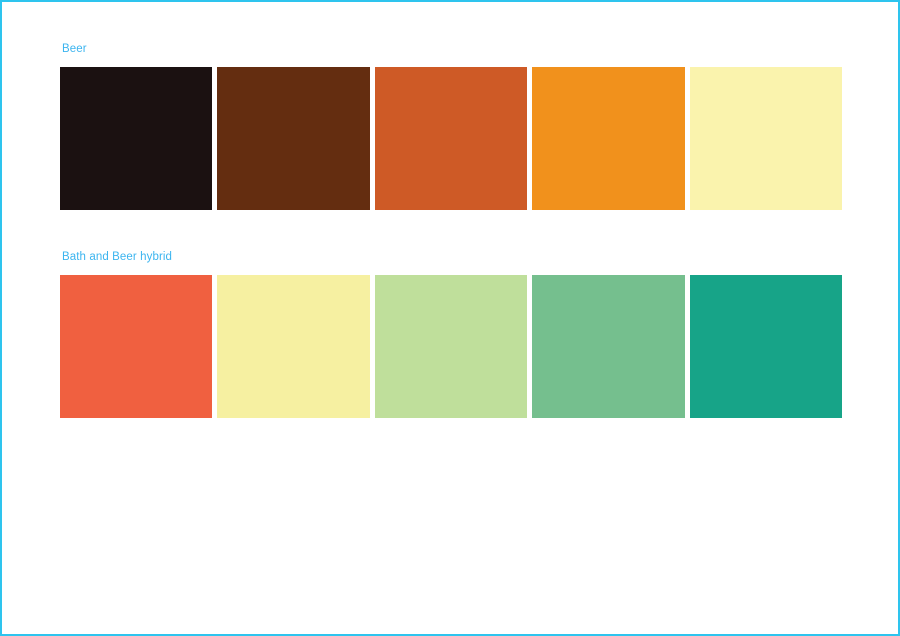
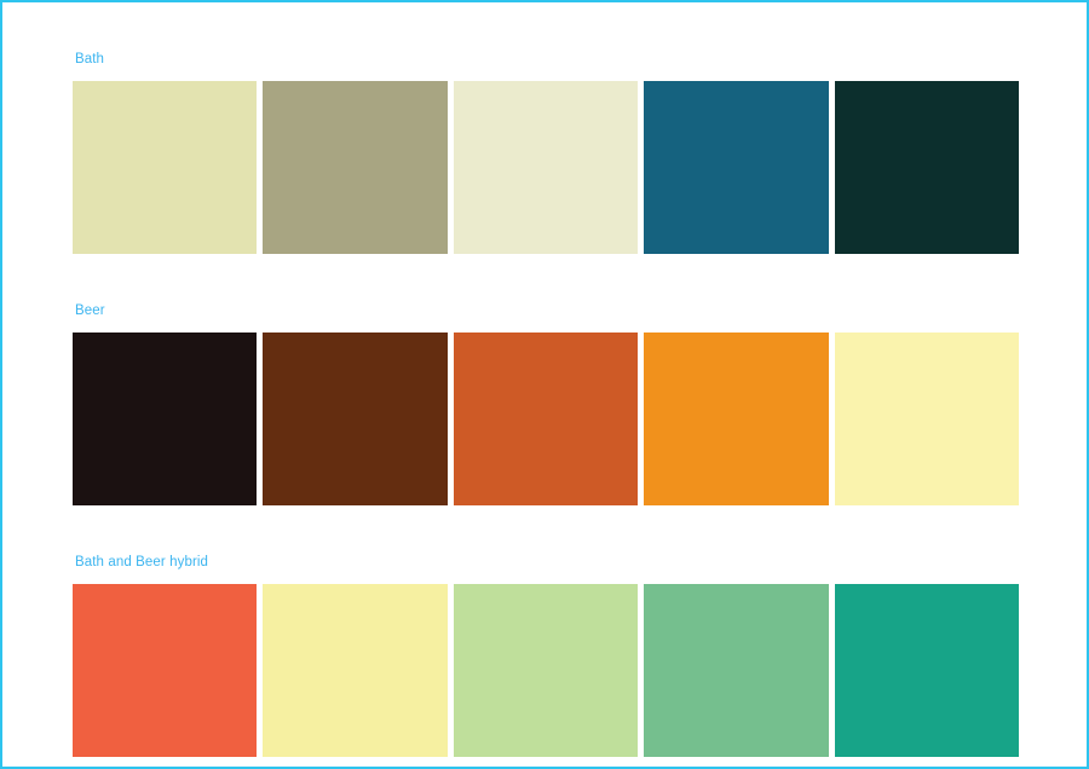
+ Bath
  Beer
  Bath and Beer hybrid
